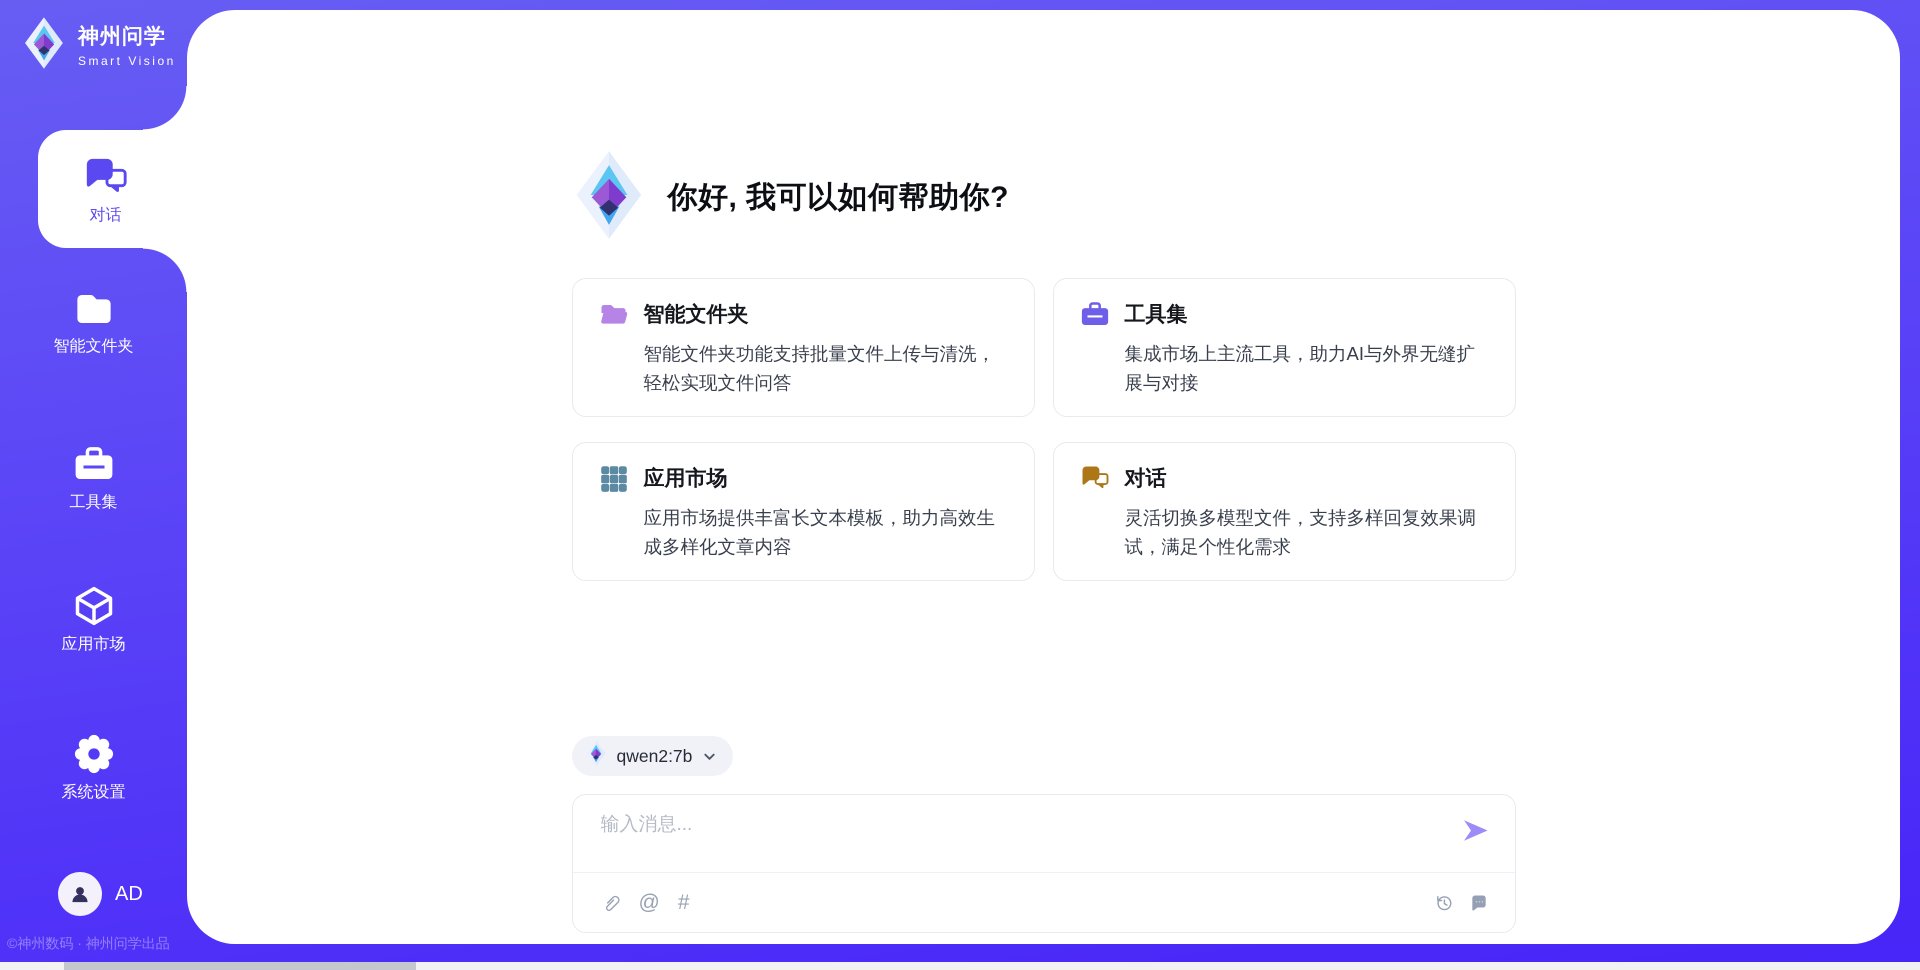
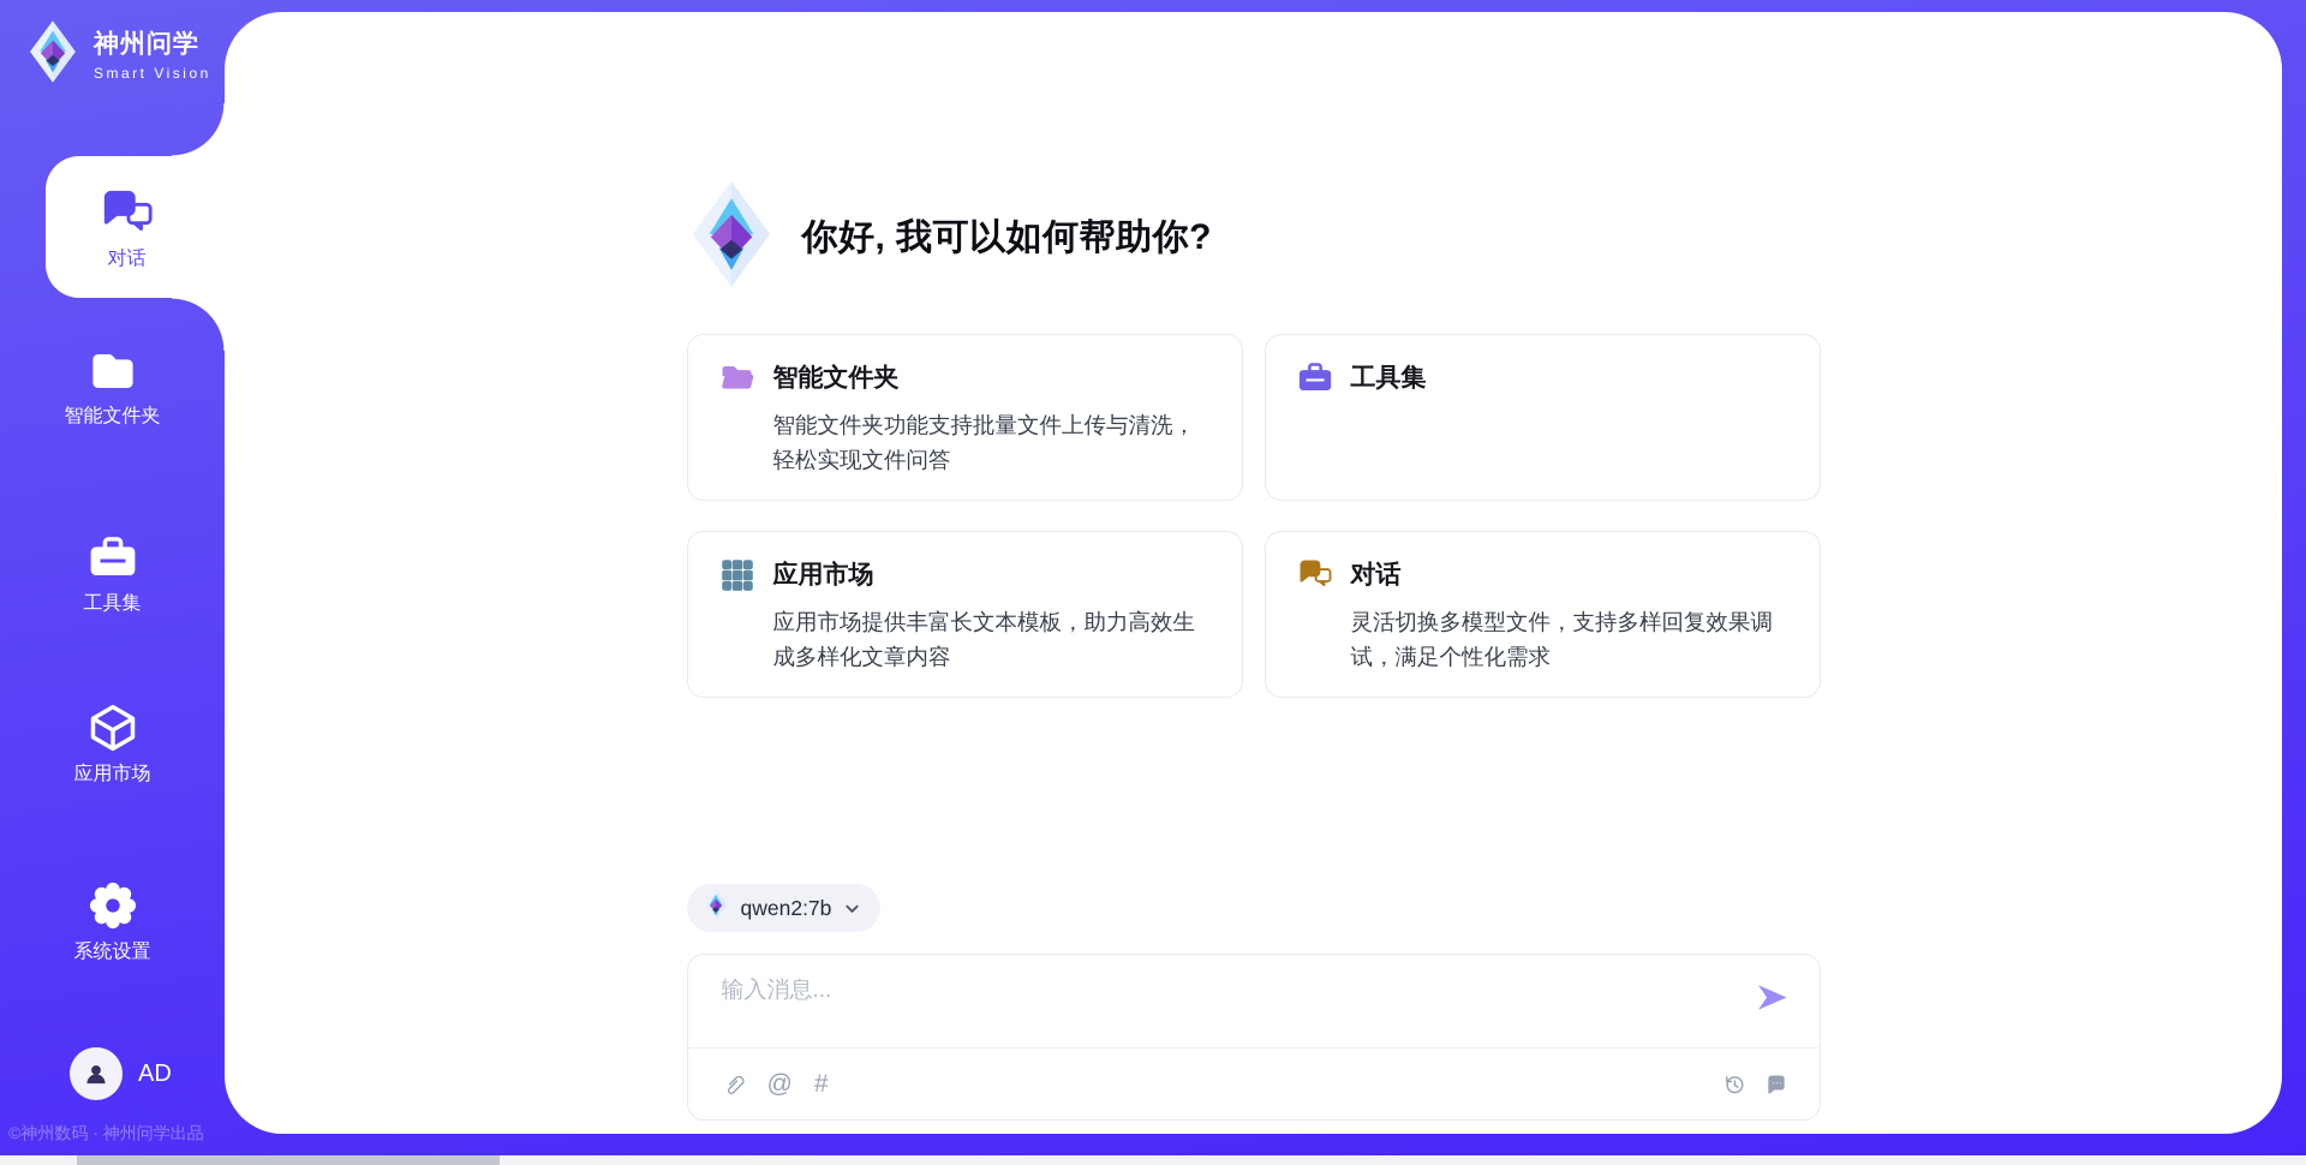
  神州问学
  Smart Vision
  对话
  智能文件夹
  工具集
  应用市场
  系统设置
  AD
  ©神州数码 · 神州问学出品
  你好, 我可以如何帮助你?
  智能文件夹
  智能文件夹功能支持批量文件上传与清洗，轻松实现文件问答
  工具集
- 集成市场上主流工具，助力AI与外界无缝扩展与对接
  应用市场
  应用市场提供丰富长文本模板，助力高效生成多样化文章内容
  对话
  灵活切换多模型文件，支持多样回复效果调试，满足个性化需求
  qwen2:7b
  输入消息...
  @
  #
